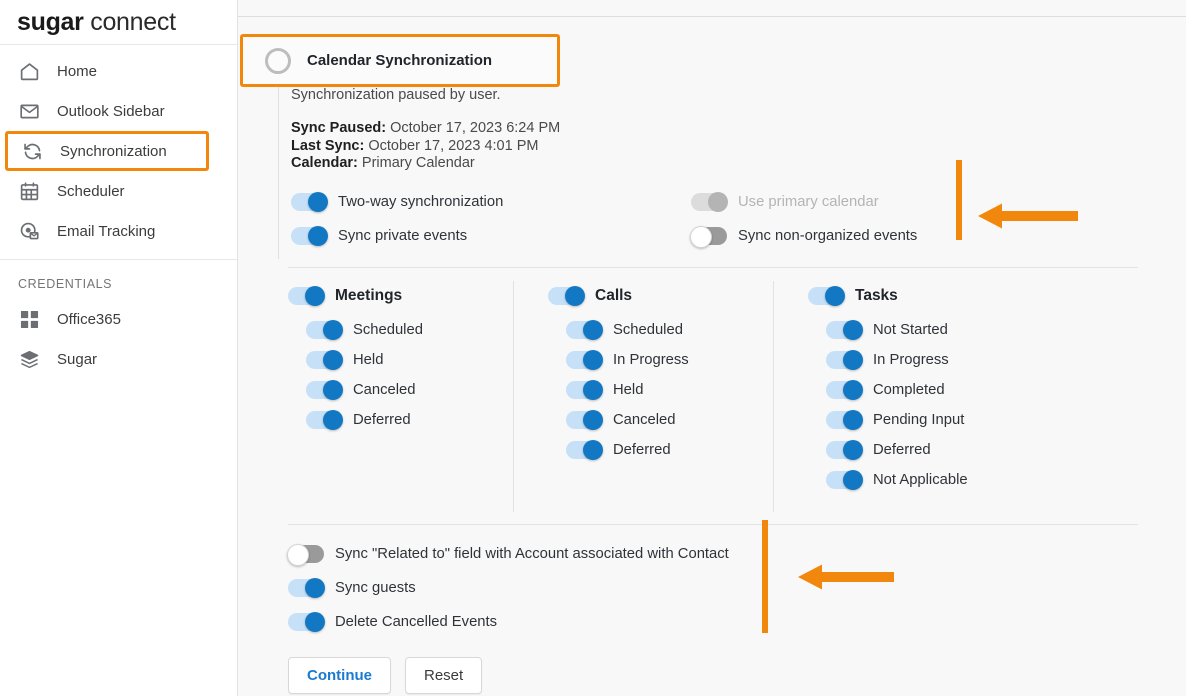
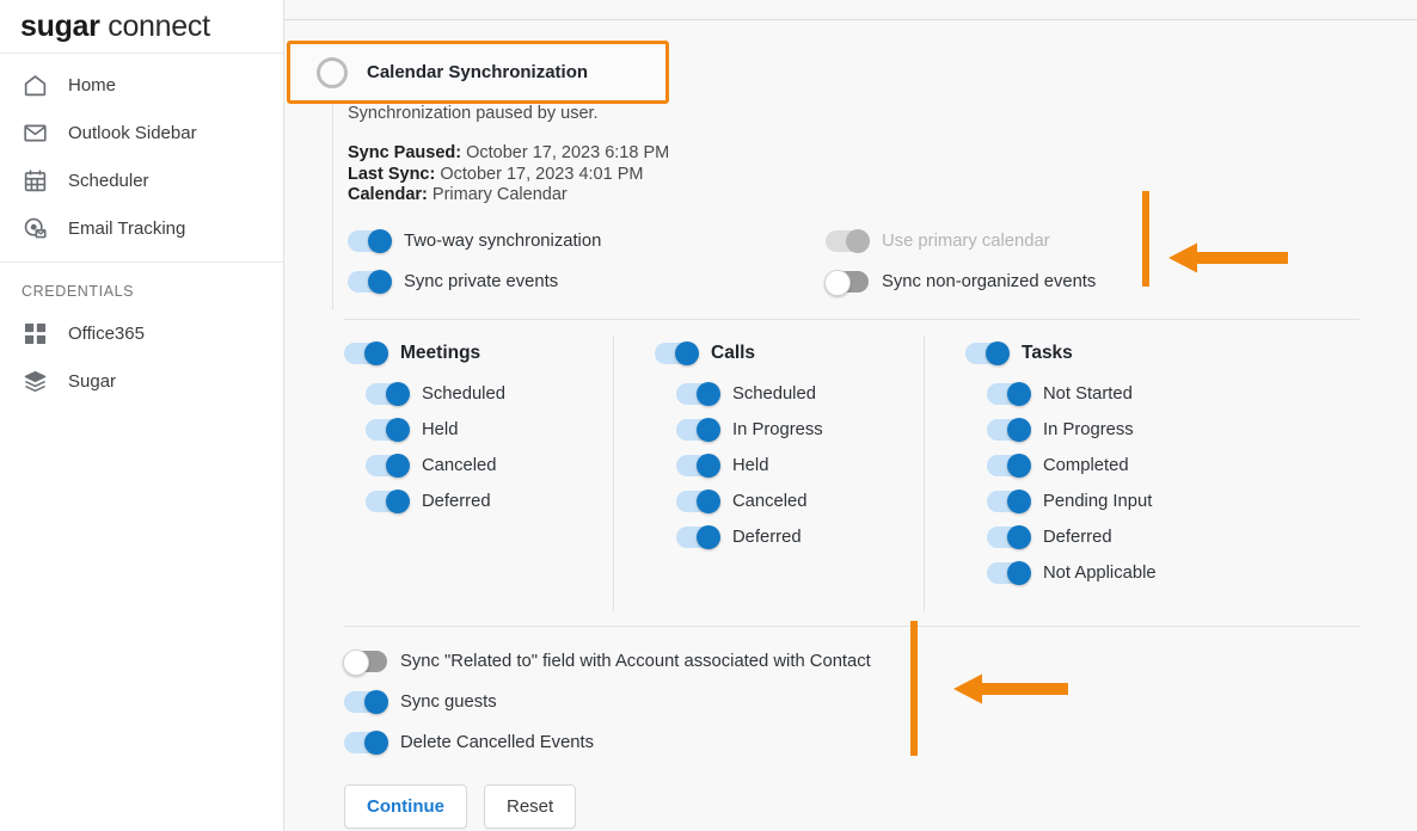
  sugar connect
  Home
  Outlook Sidebar
- Synchronization
  Scheduler
  Email Tracking
  CREDENTIALS
  Office365
  Sugar
  Calendar Synchronization
  Synchronization paused by user.
- Sync Paused: October 17, 2023 6:24 PM
+ Sync Paused: October 17, 2023 6:18 PM
  Last Sync: October 17, 2023 4:01 PM
  Calendar: Primary Calendar
  Two-way synchronization
  Sync private events
  Use primary calendar
  Sync non-organized events
  Meetings
  Scheduled
  Held
  Canceled
  Deferred
  Calls
  Scheduled
  In Progress
  Held
  Canceled
  Deferred
  Tasks
  Not Started
  In Progress
  Completed
  Pending Input
  Deferred
  Not Applicable
  Sync "Related to" field with Account associated with Contact
  Sync guests
  Delete Cancelled Events
  Continue
  Reset
